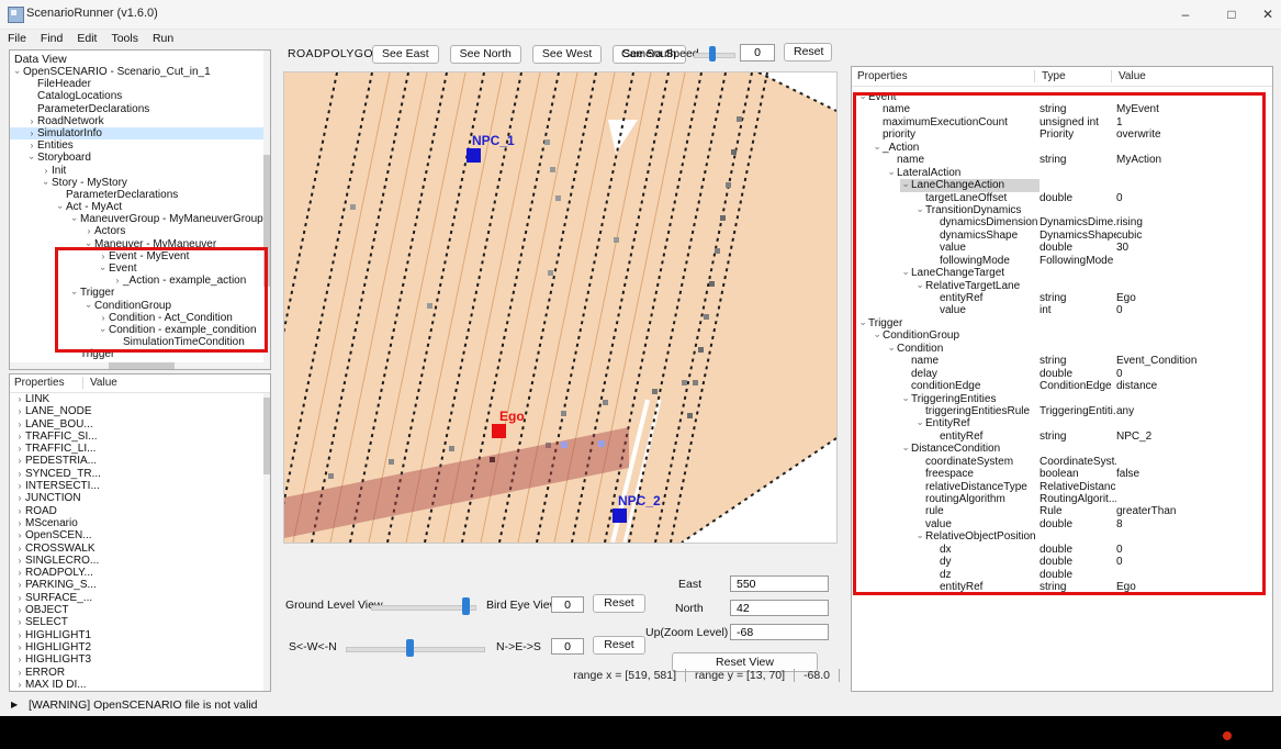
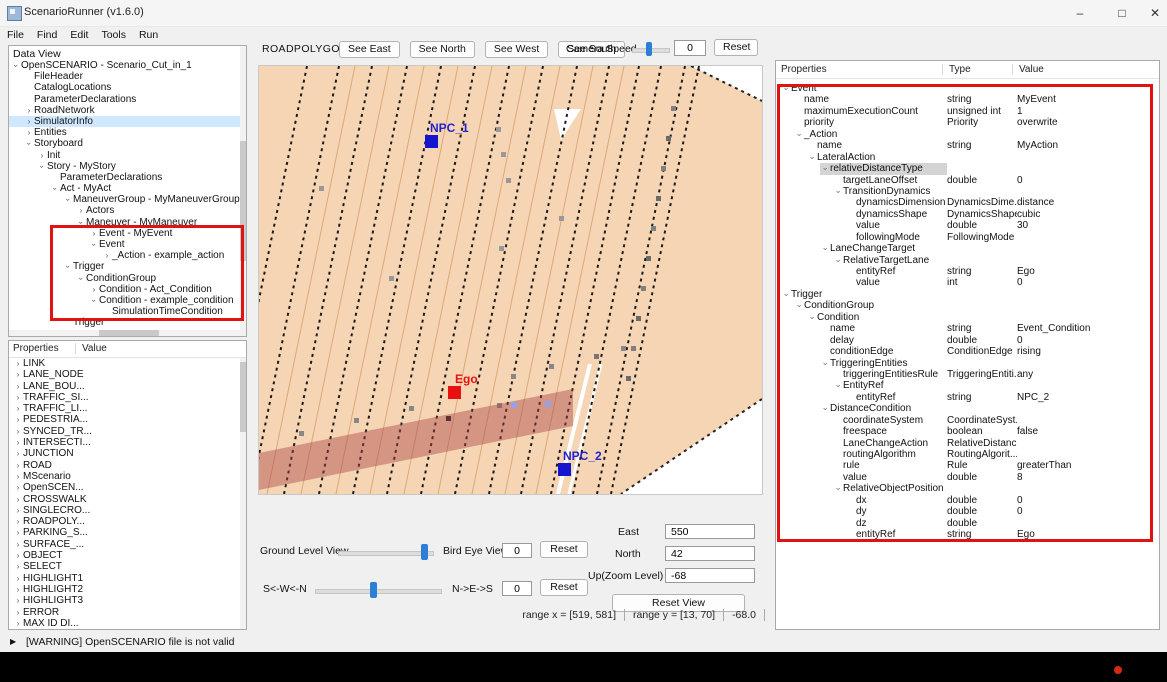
  ScenarioRunner (v1.6.0)
  –
  □
  ✕
  File
  Find
  Edit
  Tools
  Run
  Data View
  OpenSCENARIO - Scenario_Cut_in_1
  FileHeader
  CatalogLocations
  ParameterDeclarations
  › RoadNetwork
  › SimulatorInfo
  › Entities
  Storyboard
  › Init
  Story - MyStory
  ParameterDeclarations
  Act - MyAct
  ManeuverGroup - MyManeuverGroup
  › Actors
  Maneuver - MyManeuver
  › Event - MyEvent
  Event
  › _Action - example_action
  Trigger
  ConditionGroup
  › Condition - Act_Condition
  Condition - example_condition
  SimulationTimeCondition
  Trigger
  Properties
  Value
  › LINK
  › LANE_NODE
  › LANE_BOU...
  › TRAFFIC_SI...
  › TRAFFIC_LI...
  › PEDESTRIA...
  › SYNCED_TR...
  › INTERSECTI...
  › JUNCTION
  › ROAD
  › MScenario
  › OpenSCEN...
  › CROSSWALK
  › SINGLECRO...
  › ROADPOLY...
  › PARKING_S...
  › SURFACE_...
  › OBJECT
  › SELECT
  › HIGHLIGHT1
  › HIGHLIGHT2
  › HIGHLIGHT3
  › ERROR
  › MAX ID DI...
  ROADPOLYGO
  See East
  See North
  See West
  See South
  Camera Spee
  0
  Reset
  NPC_1
  Ego
  NPC_2
  Ground Level Vi
  Bird Eye Vie
  0
  Reset
  S<-W<-N
  N->E->S
  0
  Reset
  East
  550
  North
  42
  Up(Zoom Level)
  -68
  Reset View
  range x = [519, 581]
  range y = [13, 70]
  -68.0
  Properties
  Type
  Value
  Event
  name
  string
  MyEvent
  maximumExecutionCount
  unsigned int
  1
  priority
  Priority
  overwrite
  _Action
  name
  string
  MyAction
  LateralAction
- LaneChangeAction
+ relativeDistanceType
  targetLaneOffset
  double
  0
  TransitionDynamics
  dynamicsDimension
  DynamicsDime.
- rising
+ distance
  dynamicsShape
  DynamicsShap
  cubic
  value
  double
  30
  followingMode
  FollowingMode
  LaneChangeTarget
  RelativeTargetLane
  entityRef
  string
  Ego
  value
  int
  0
  Trigger
  ConditionGroup
  Condition
  name
  string
  Event_Condition
  delay
  double
  0
  conditionEdge
  ConditionEdge
- distance
+ rising
  TriggeringEntities
  triggeringEntitiesRule
  TriggeringEntiti.
  any
  EntityRef
  entityRef
  string
  NPC_2
  DistanceCondition
  coordinateSystem
  CoordinateSyst.
  freespace
  boolean
  false
- relativeDistanceType
+ LaneChangeAction
  RelativeDistanc
  routingAlgorithm
  RoutingAlgorit...
  rule
  Rule
  greaterThan
  value
  double
  8
  RelativeObjectPosition
  dx
  double
  0
  dy
  double
  0
  dz
  double
  entityRef
  string
  Ego
  ▶
  [WARNING] OpenSCENARIO file is not valid
